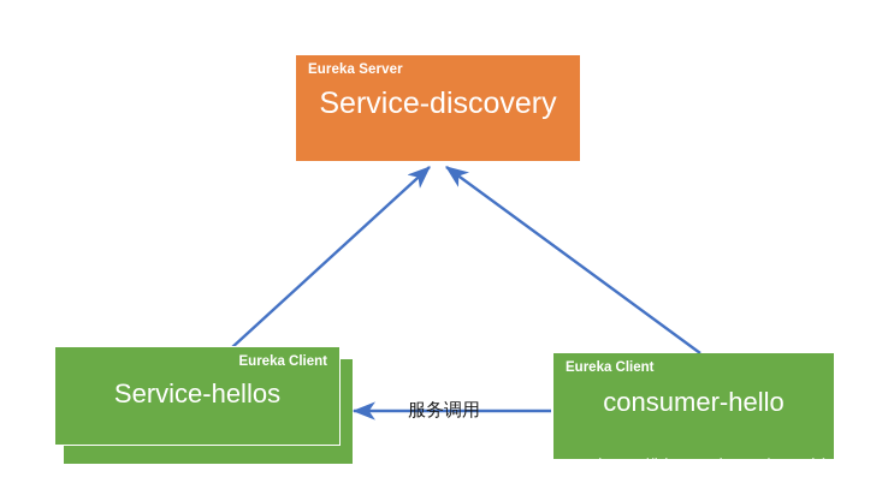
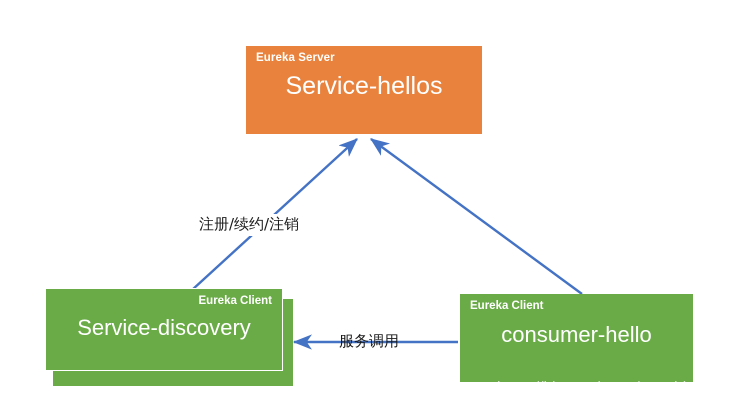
  Eureka Server
- Service-discovery
+ Service-hellos
  Eureka Client
- Service-hellos
+ Service-discovery
  Eureka Client
  consumer-hello
+ 注册/续约/注销
  服务调用
  https://blog.csdn.net/tangthh123
